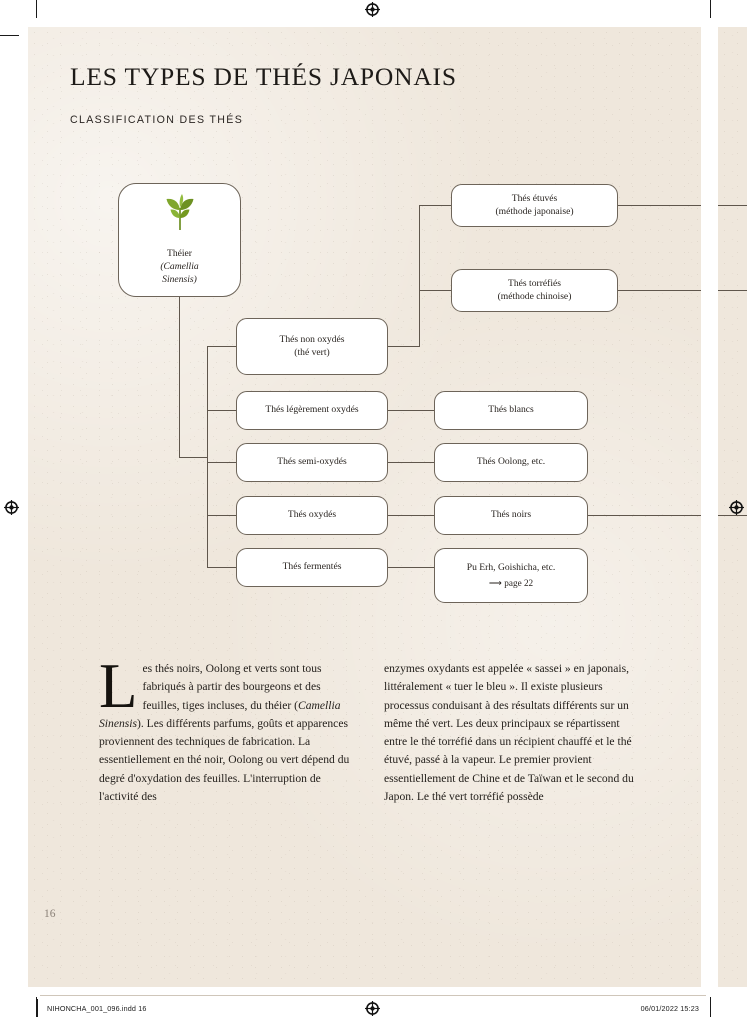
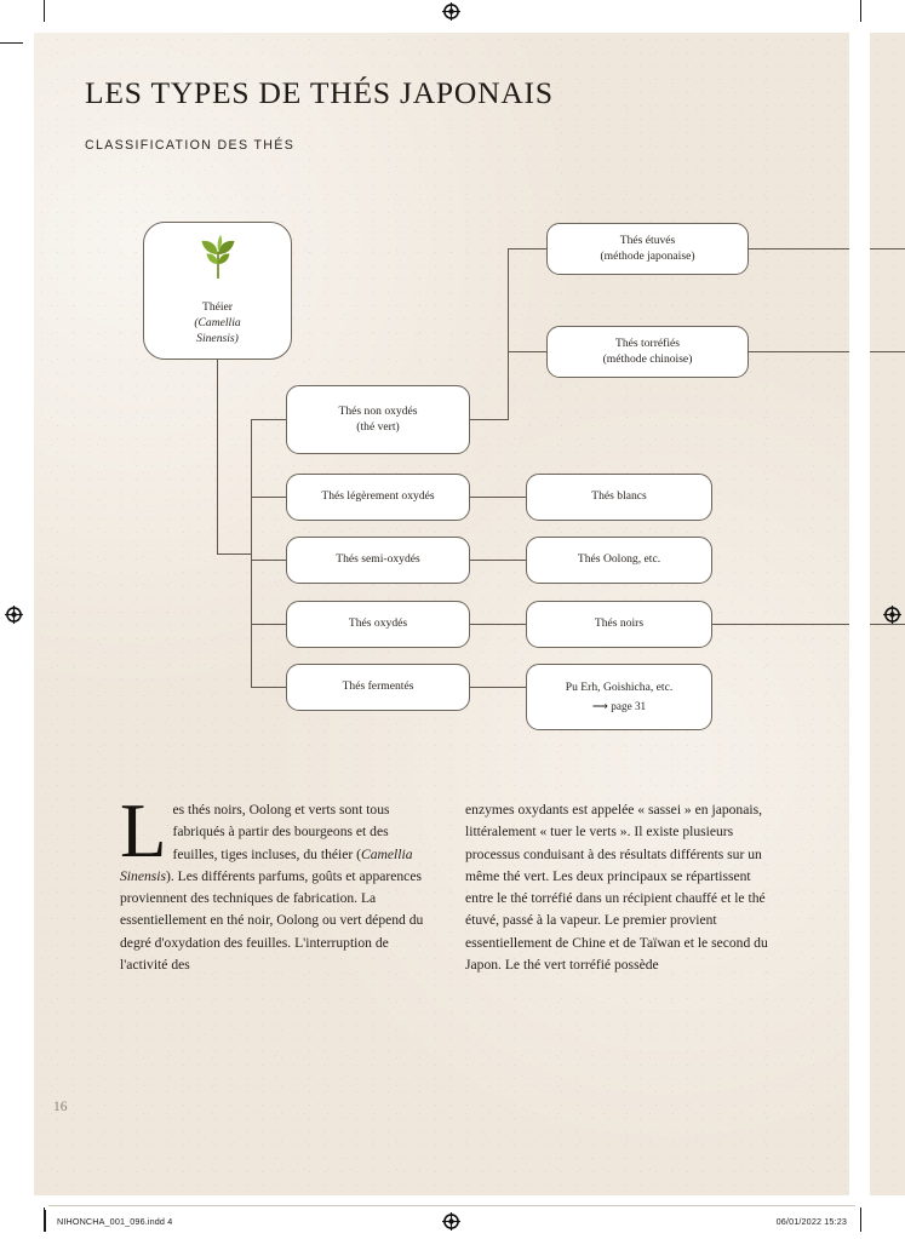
  LES TYPES DE THÉS JAPONAIS
  CLASSIFICATION DES THÉS
  Théier
  (Camellia
  Sinensis)
  Thés étuvés
  (méthode japonaise)
  Thés torréfiés
  (méthode chinoise)
  Thés non oxydés
  (thé vert)
  Thés légèrement oxydés
  Thés semi-oxydés
  Thés oxydés
  Thés fermentés
  Thés blancs
  Thés Oolong, etc.
  Thés noirs
  Pu Erh, Goishicha, etc.
- ⟶ page 22
+ ⟶ page 31
  L
  es thés noirs, Oolong et verts sont tous fabriqués à partir des bourgeons et des feuilles, tiges incluses, du théier (Camellia Sinensis). Les différents parfums, goûts et apparences proviennent des techniques de fabrication. La essentiellement en thé noir, Oolong ou vert dépend du degré d'oxydation des feuilles. L'interruption de l'activité des
- enzymes oxydants est appelée « sassei » en japonais, littéralement « tuer le bleu ». Il existe plusieurs processus conduisant à des résultats différents sur un même thé vert. Les deux principaux se répartissent entre le thé torréfié dans un récipient chauffé et le thé étuvé, passé à la vapeur. Le premier provient essentiellement de Chine et de Taïwan et le second du Japon. Le thé vert torréfié possède
+ enzymes oxydants est appelée « sassei » en japonais, littéralement « tuer le verts ». Il existe plusieurs processus conduisant à des résultats différents sur un même thé vert. Les deux principaux se répartissent entre le thé torréfié dans un récipient chauffé et le thé étuvé, passé à la vapeur. Le premier provient essentiellement de Chine et de Taïwan et le second du Japon. Le thé vert torréfié possède
  16
- NIHONCHA_001_096.indd 16
+ NIHONCHA_001_096.indd 4
  06/01/2022 15:23
